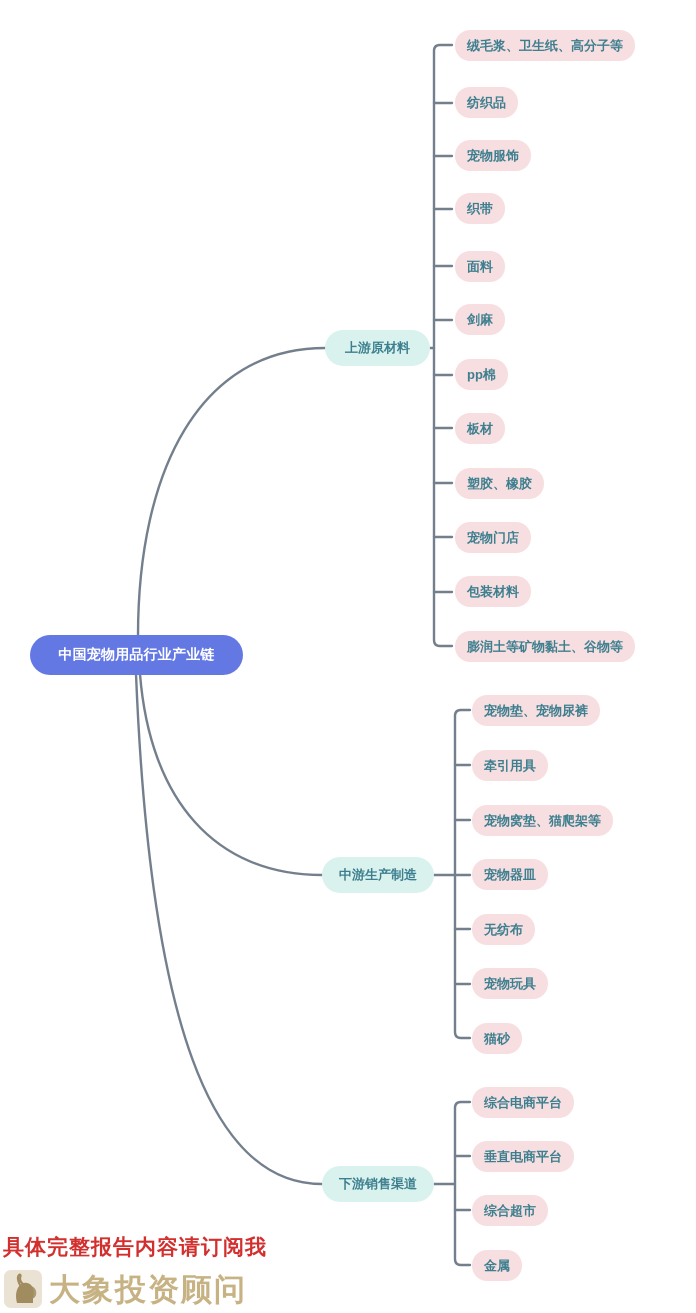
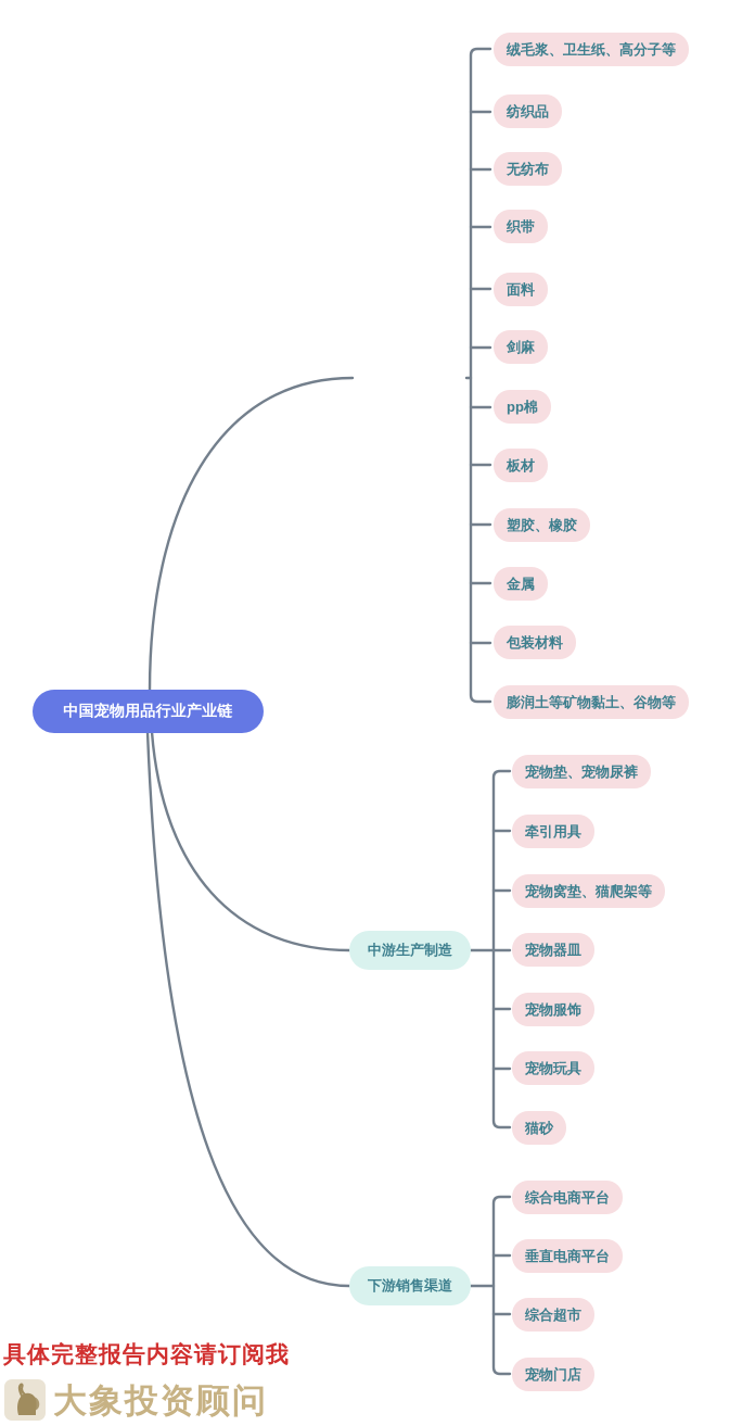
  中国宠物用品行业产业链
- 上游原材料
  中游生产制造
  下游销售渠道
  绒毛浆、卫生纸、高分子等
  纺织品
- 宠物服饰
+ 无纺布
  织带
  面料
  剑麻
  pp棉
  板材
  塑胶、橡胶
- 宠物门店
+ 金属
  包装材料
  膨润土等矿物黏土、谷物等
  宠物垫、宠物尿裤
  牵引用具
  宠物窝垫、猫爬架等
  宠物器皿
- 无纺布
+ 宠物服饰
  宠物玩具
  猫砂
  综合电商平台
  垂直电商平台
  综合超市
- 金属
+ 宠物门店
  具体完整报告内容请订阅我
  大象投资顾问
